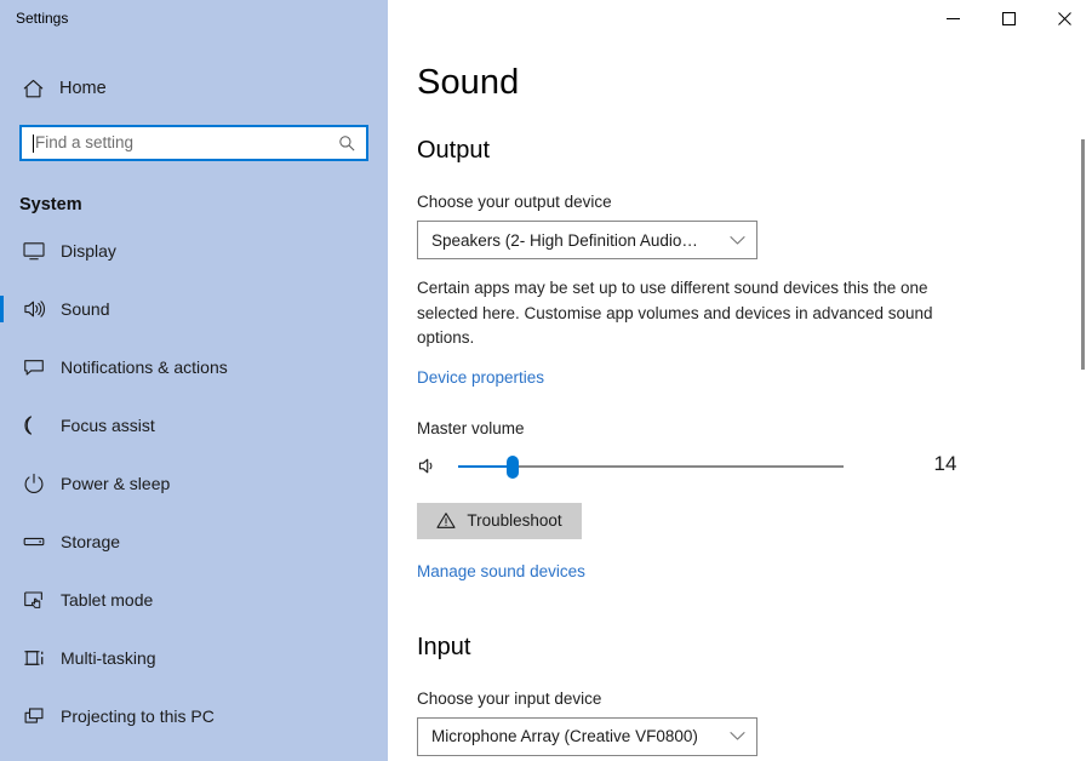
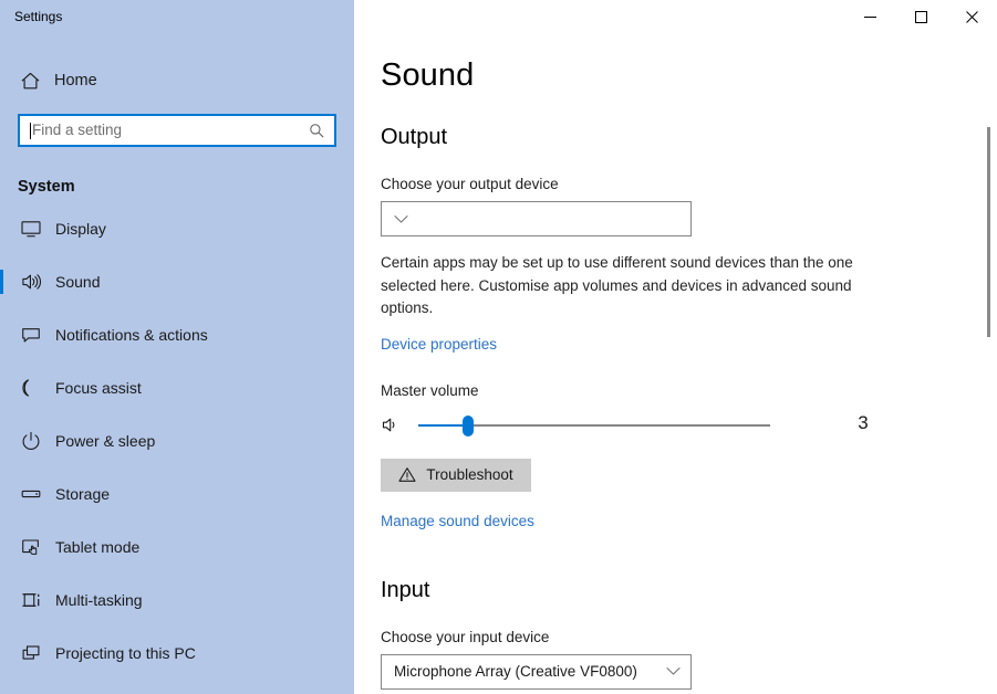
  Settings
  Home
  Find a setting
  System
  Display
  Sound
  Notifications & actions
  Focus assist
  Power & sleep
  Storage
  Tablet mode
  Multi-tasking
  Projecting to this PC
  Sound
  Output
  Choose your output device
- Speakers (2- High Definition Audio…
- Certain apps may be set up to use different sound devices this the one selected here. Customise app volumes and devices in advanced sound options.
+ Certain apps may be set up to use different sound devices than the one selected here. Customise app volumes and devices in advanced sound options.
  Device properties
  Master volume
- 14
+ 3
  Troubleshoot
  Manage sound devices
  Input
  Choose your input device
  Microphone Array (Creative VF0800)
